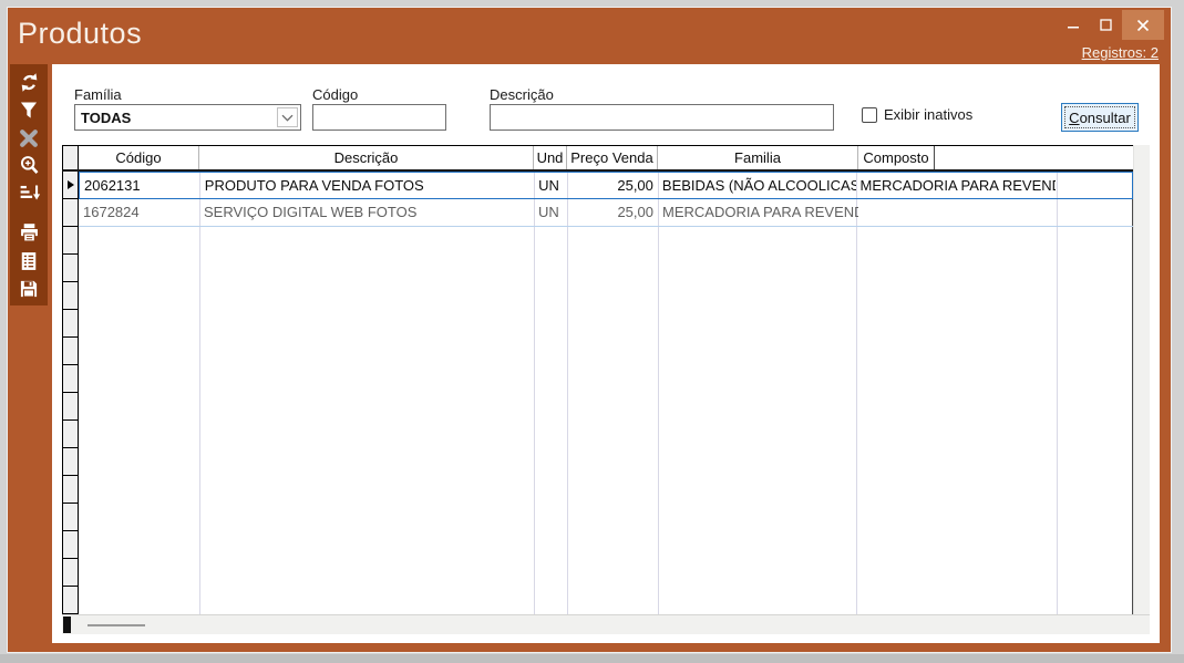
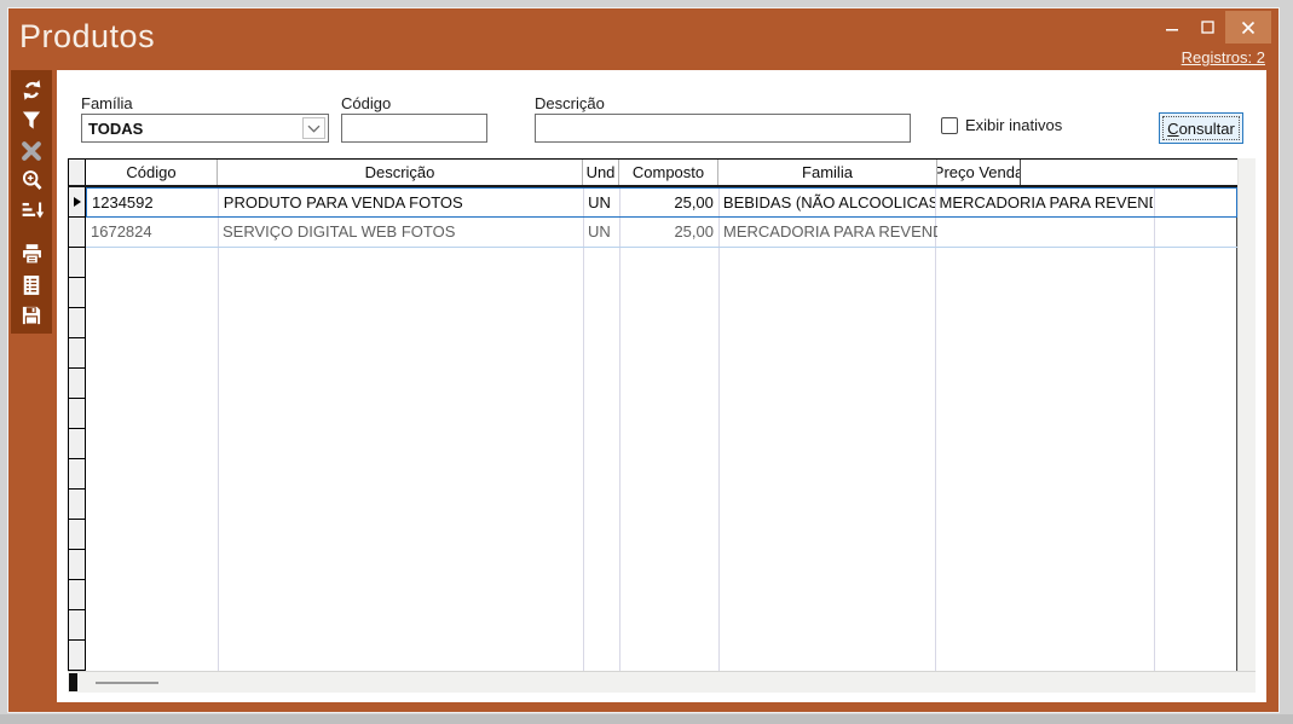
  Produtos
  Registros: 2
  Família
  TODAS
  Código
  Descrição
  Exibir inativos
  Consultar
  Código
  Descrição
  Und
- Preço Venda
+ Composto
  Familia
- Composto
+ Preço Venda
- 2062131
+ 1234592
  PRODUTO PARA VENDA FOTOS
  UN
  25,00
  BEBIDAS (NÃO ALCOOLICAS
  MERCADORIA PARA REVEN
  1672824
  SERVIÇO DIGITAL WEB FOTOS
  UN
  25,00
  MERCADORIA PARA REVEN
